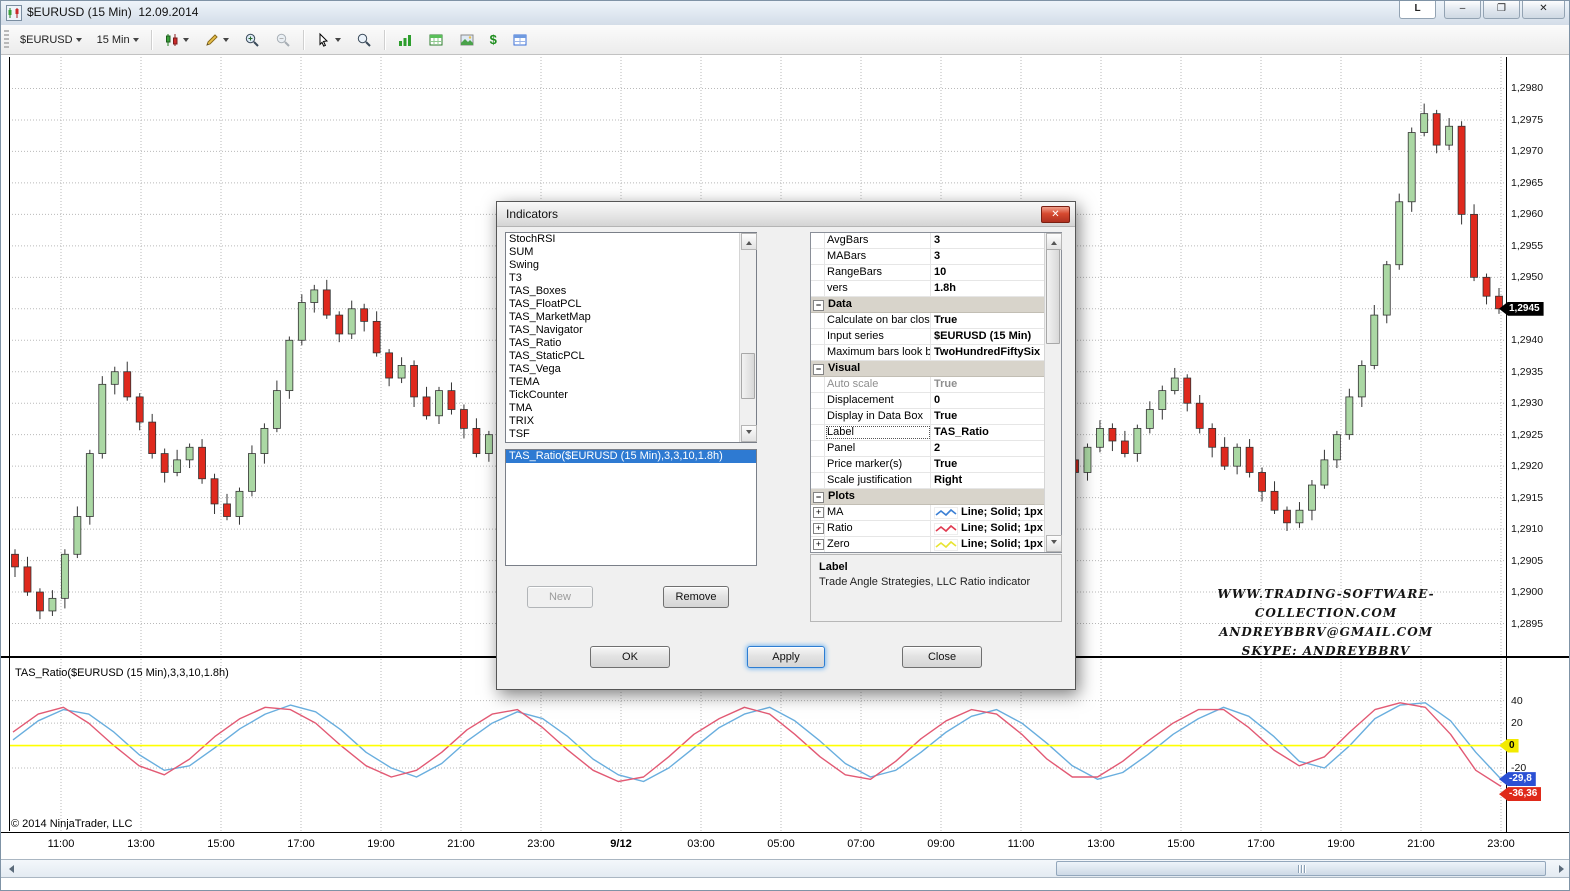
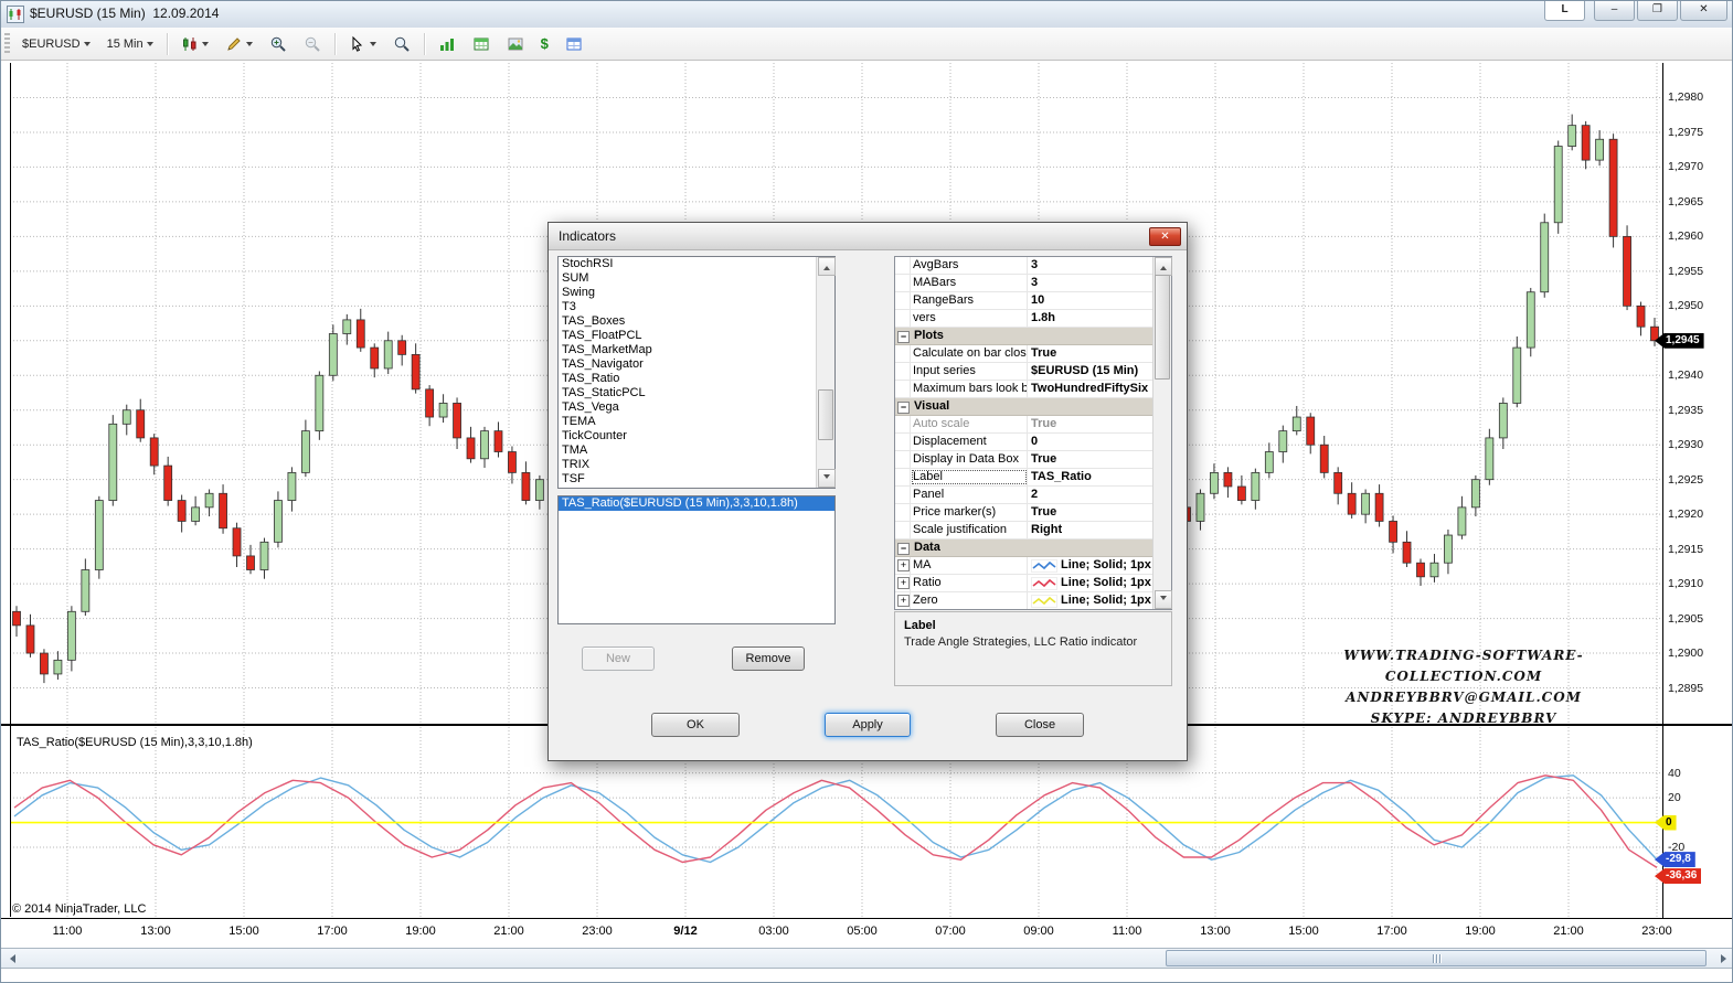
  $EURUSD (15 Min) 12.09.2014
  L
  –
  ❐
  ✕
  $EURUSD
  15 Min
  $
  1,2980
  1,2975
  1,2970
  1,2965
  1,2960
  1,2955
  1,2950
  1,2940
  1,2935
  1,2930
  1,2925
  1,2920
  1,2915
  1,2910
  1,2905
  1,2900
  1,2895
  40
  20
  -20
  1,2945
  0
  -29,8
  -36,36
  11:00
  13:00
  15:00
  17:00
  19:00
  21:00
  23:00
  9/12
  03:00
  05:00
  07:00
  09:00
  11:00
  13:00
  15:00
  17:00
  19:00
  21:00
  23:00
  TAS_Ratio($EURUSD (15 Min),3,3,10,1.8h)
  © 2014 NinjaTrader, LLC
  WWW.TRADING-SOFTWARE-COLLECTION.COM
  ANDREYBBRV@GMAIL.COM
  SKYPE: ANDREYBBRV
  Indicators
  ✕
  StochRSI
  SUM
  Swing
  T3
  TAS_Boxes
  TAS_FloatPCL
  TAS_MarketMap
  TAS_Navigator
  TAS_Ratio
  TAS_StaticPCL
  TAS_Vega
  TEMA
  TickCounter
  TMA
  TRIX
  TSF
  TAS_Ratio($EURUSD (15 Min),3,3,10,1.8h)
  New
  Remove
  AvgBars
  3
  MABars
  3
  RangeBars
  10
  vers
  1.8h
  −
- Data
+ Plots
  Calculate on bar clos
  True
  Input series
  $EURUSD (15 Min)
  Maximum bars look b
  TwoHundredFiftySix
  −
  Visual
  Auto scale
  True
  Displacement
  0
  Display in Data Box
  True
  Label
  TAS_Ratio
  Panel
  2
  Price marker(s)
  True
  Scale justification
  Right
  −
- Plots
+ Data
  +
  MA
  Line; Solid; 1px
  +
  Ratio
  Line; Solid; 1px
  +
  Zero
  Line; Solid; 1px
  Label
  Trade Angle Strategies, LLC Ratio indicator
  OK
  Apply
  Close
